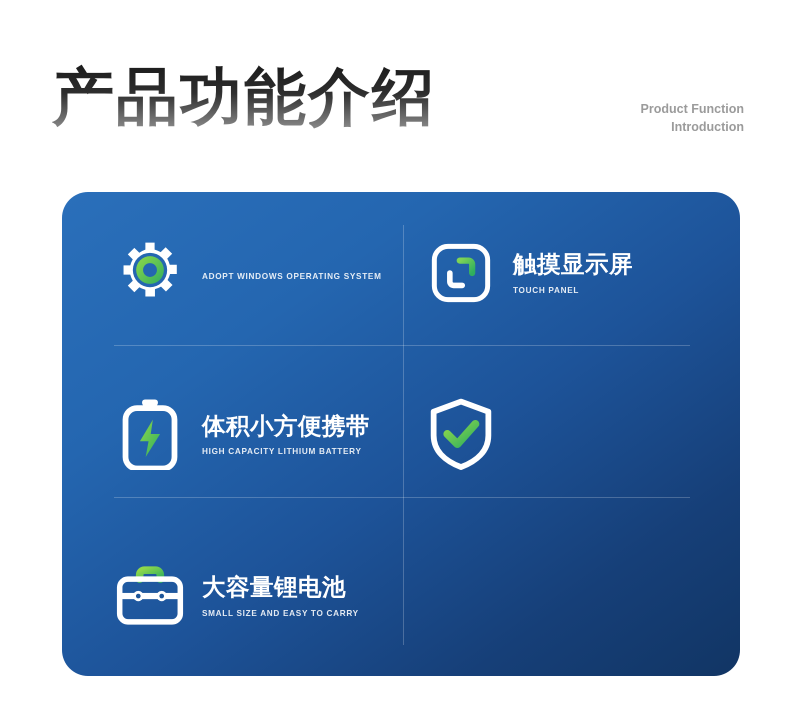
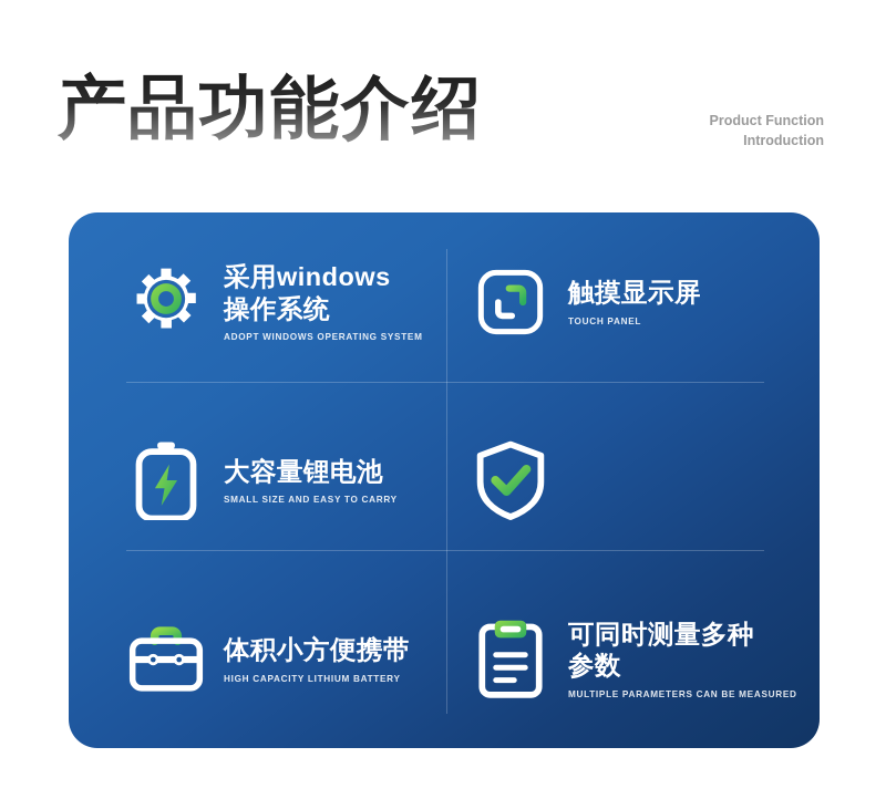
  产品功能介绍
  Product Function
  Introduction
+ 采用windows
+ 操作系统
  ADOPT WINDOWS OPERATING SYSTEM
  触摸显示屏
  TOUCH PANEL
- 体积小方便携带
+ 大容量锂电池
- HIGH CAPACITY LITHIUM BATTERY
+ SMALL SIZE AND EASY TO CARRY
- 大容量锂电池
+ 体积小方便携带
- SMALL SIZE AND EASY TO CARRY
+ HIGH CAPACITY LITHIUM BATTERY
+ 可同时测量多种
+ 参数
+ MULTIPLE PARAMETERS CAN BE MEASURED
